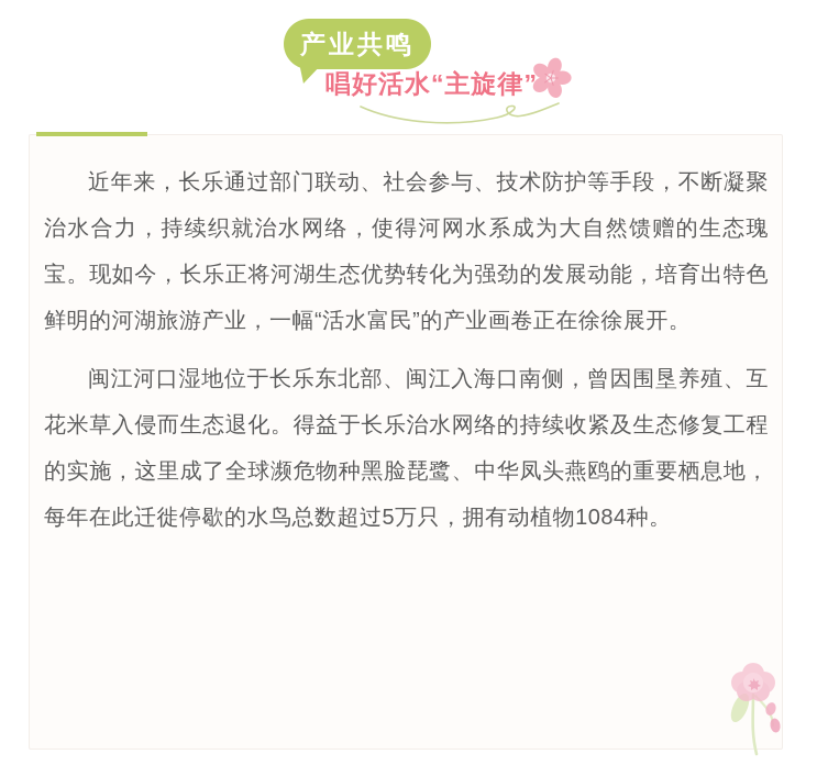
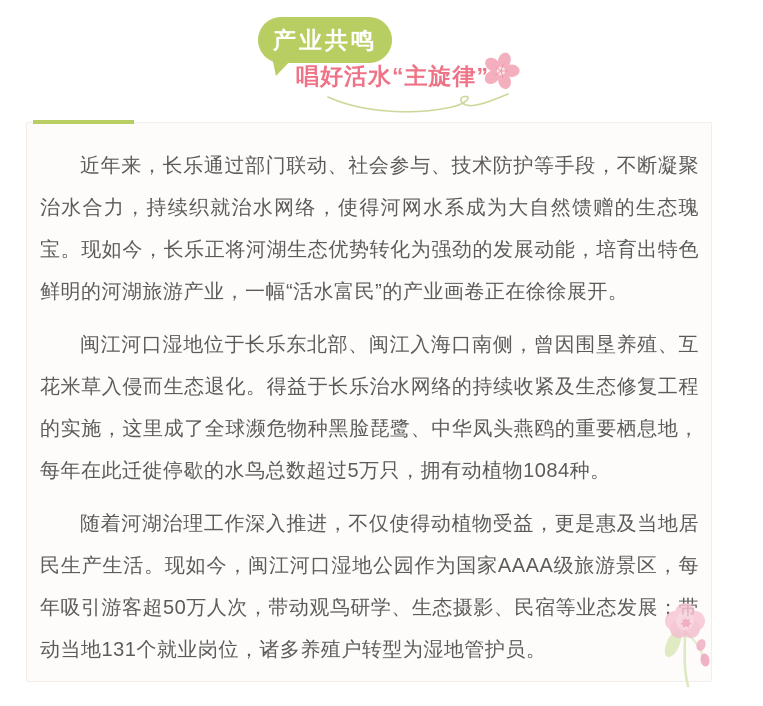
  产业共鸣
  唱好活水“主旋律”
  近年来，长乐通过部门联动、社会参与、技术防护等手段，不断凝聚治水合力，持续织就治水网络，使得河网水系成为大自然馈赠的生态瑰宝。现如今，长乐正将河湖生态优势转化为强劲的发展动能，培育出特色鲜明的河湖旅游产业，一幅“活水富民”的产业画卷正在徐徐展开。
  闽江河口湿地位于长乐东北部、闽江入海口南侧，曾因围垦养殖、互花米草入侵而生态退化。得益于长乐治水网络的持续收紧及生态修复工程的实施，这里成了全球濒危物种黑脸琵鹭、中华凤头燕鸥的重要栖息地，每年在此迁徙停歇的水鸟总数超过5万只，拥有动植物1084种。
+ 随着河湖治理工作深入推进，不仅使得动植物受益，更是惠及当地居民生产生活。现如今，闽江河口湿地公园作为国家AAAA级旅游景区，每年吸引游客超50万人次，带动观鸟研学、生态摄影、民宿等业态发展；带动当地131个就业岗位，诸多养殖户转型为湿地管护员。
